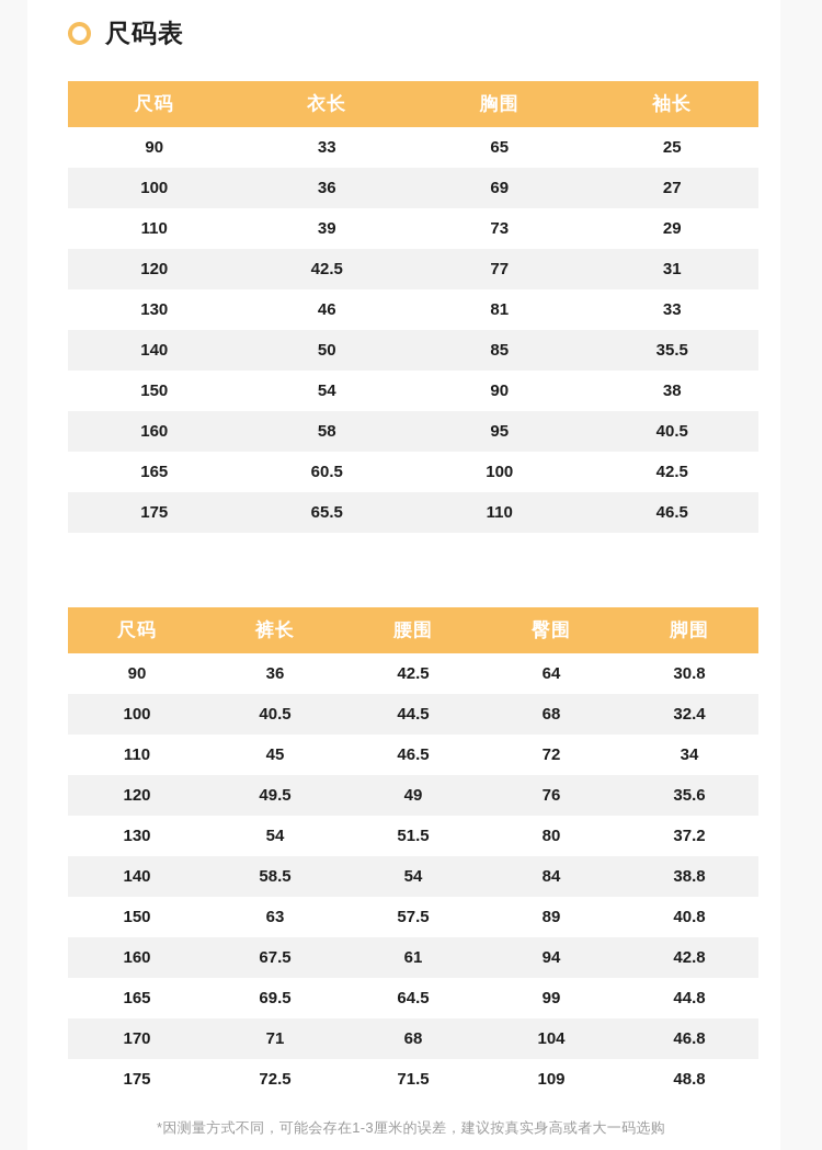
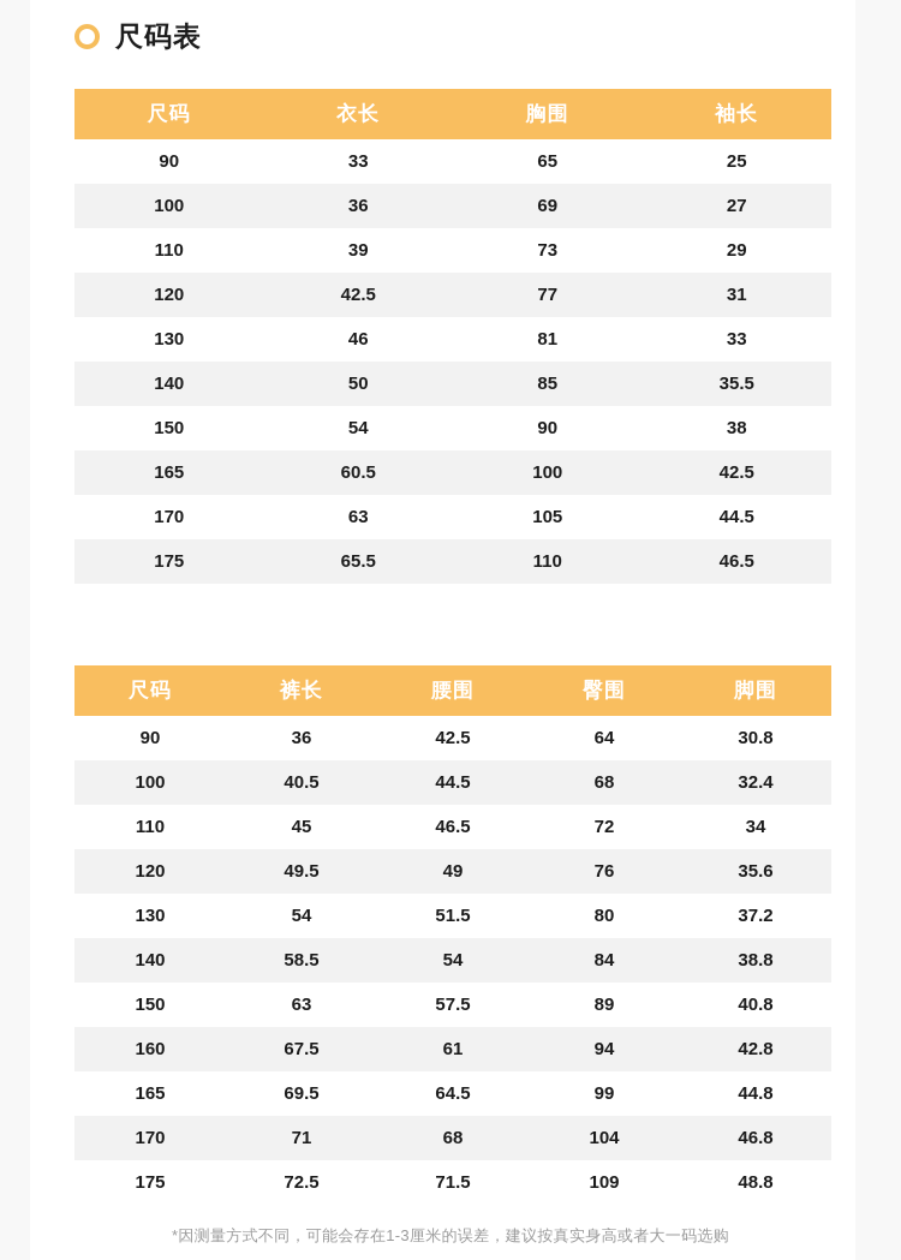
  尺码表
  尺码	衣长	胸围	袖长
  90	33	65	25
  100	36	69	27
  110	39	73	29
  120	42.5	77	31
  130	46	81	33
  140	50	85	35.5
  150	54	90	38
- 160	58	95	40.5
  165	60.5	100	42.5
+ 170	63	105	44.5
  175	65.5	110	46.5
  尺码	裤长	腰围	臀围	脚围
  90	36	42.5	64	30.8
  100	40.5	44.5	68	32.4
  110	45	46.5	72	34
  120	49.5	49	76	35.6
  130	54	51.5	80	37.2
  140	58.5	54	84	38.8
  150	63	57.5	89	40.8
  160	67.5	61	94	42.8
  165	69.5	64.5	99	44.8
  170	71	68	104	46.8
  175	72.5	71.5	109	48.8
  *因测量方式不同，可能会存在1-3厘米的误差，建议按真实身高或者大一码选购
